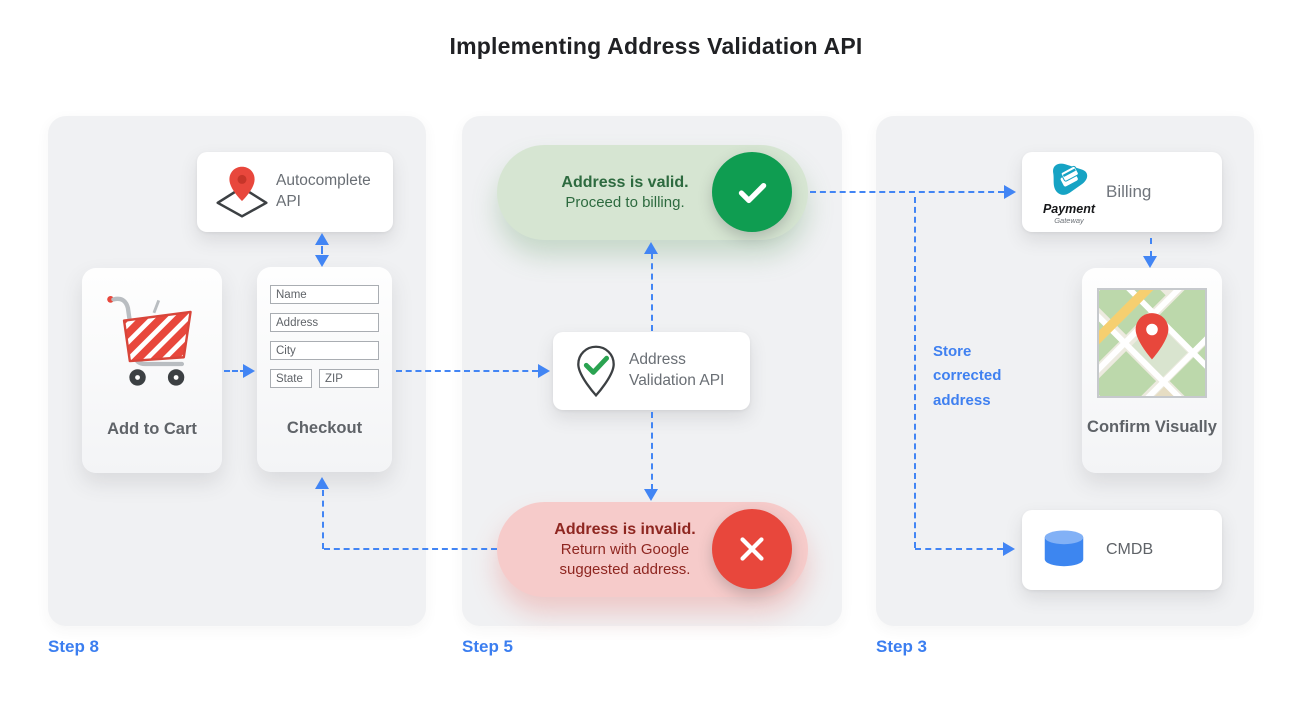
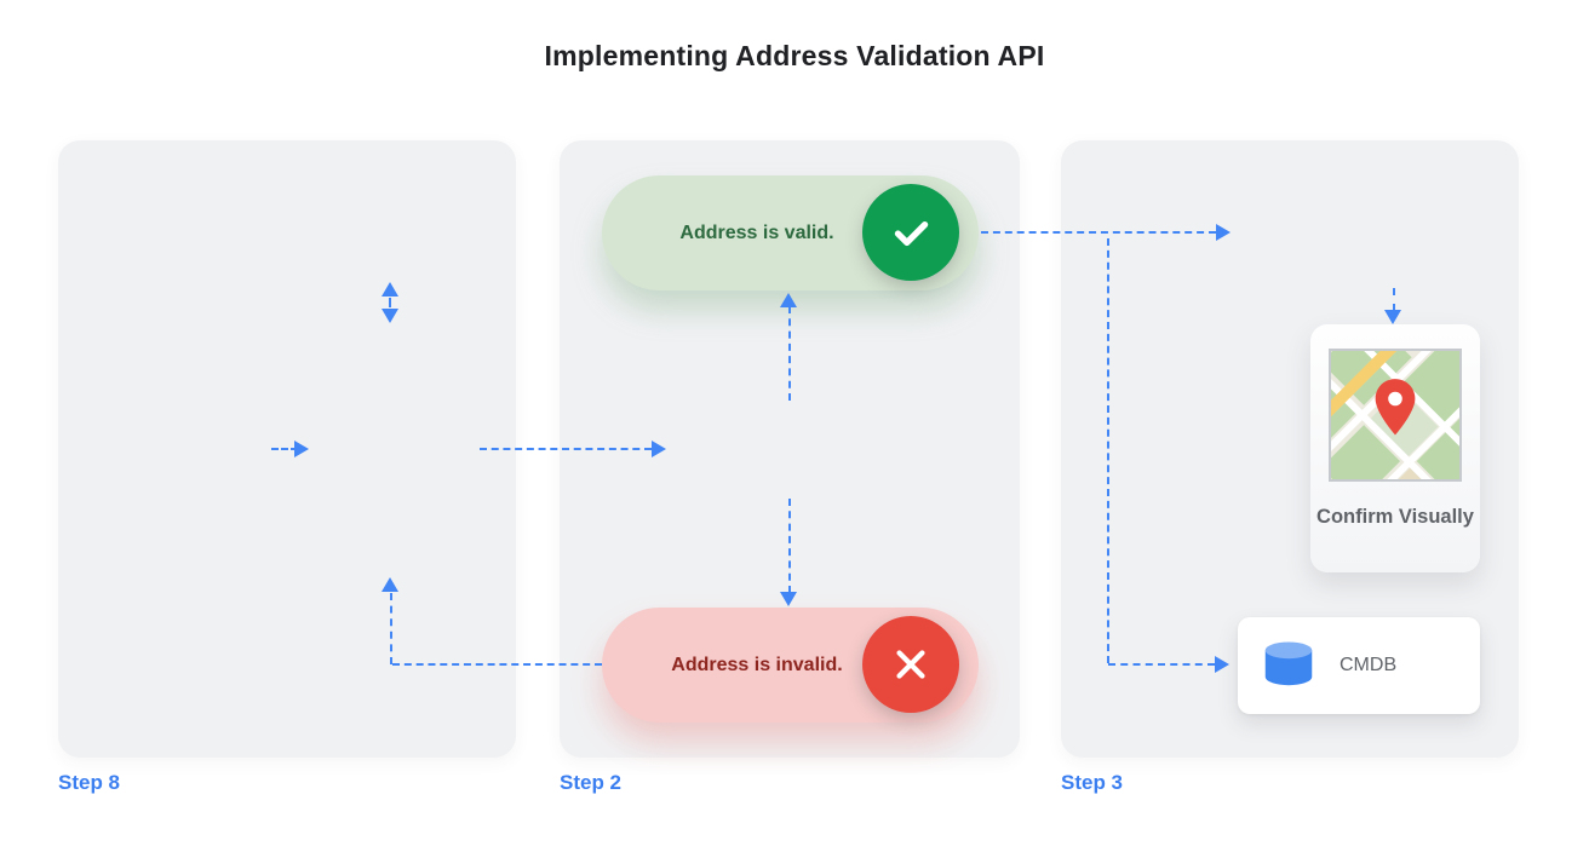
  Implementing Address Validation API
- Autocomplete API
- Add to Cart
- Name
- Address
- City
- State
- ZIP
- Checkout
  Address is valid.
- Proceed to billing.
- Address Validation API
  Address is invalid.
- Return with Google suggested address.
- Payment
- Gateway
- Billing
  Confirm Visually
  CMDB
- Store corrected address
  Step 8
- Step 5
+ Step 2
  Step 3
